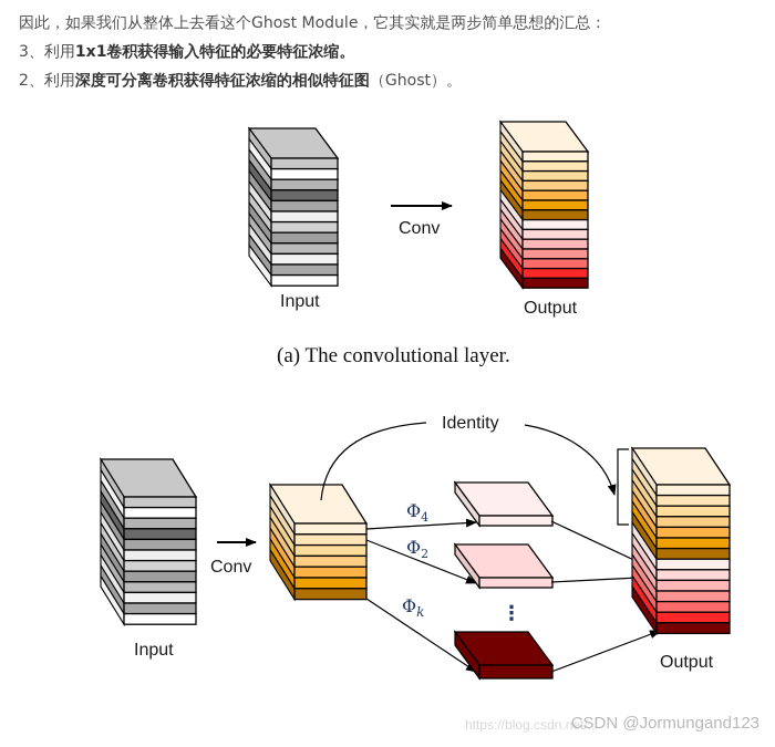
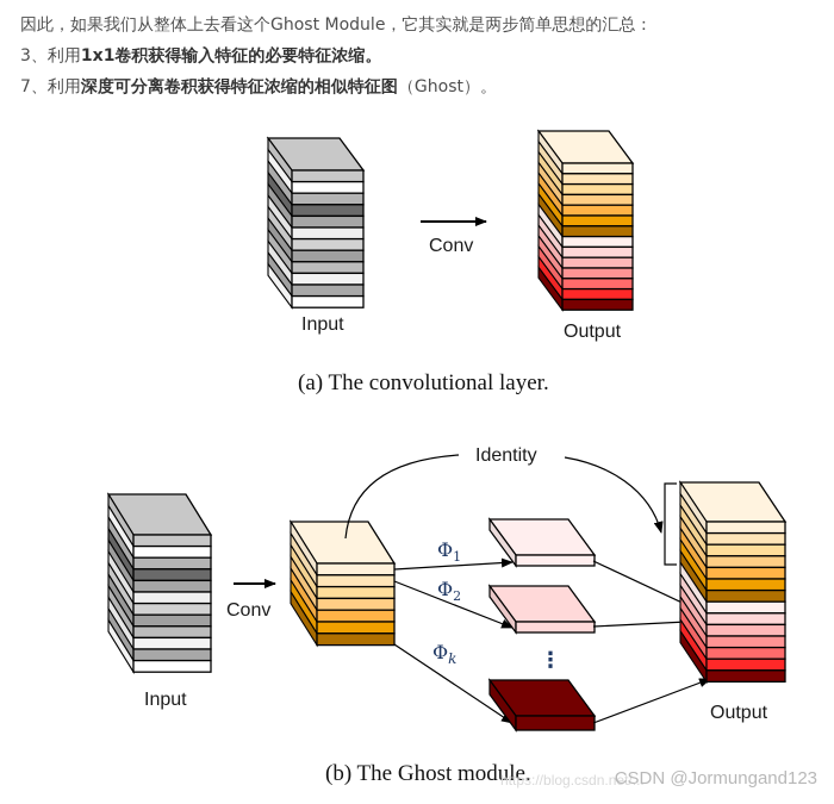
  因此，如果我们从整体上去看这个Ghost Module，它其实就是两步简单思想的汇总：
  3、利用1x1卷积获得输入特征的必要特征浓缩。
- 2、利用深度可分离卷积获得特征浓缩的相似特征图（Ghost）。
+ 7、利用深度可分离卷积获得特征浓缩的相似特征图（Ghost）。
  Input
  Conv
  Output
  (a) The convolutional layer.
  Input
  Conv
  Identity
- Φ4
+ Φ1
  Φ2
  Φk
  ⋮
  Output
+ (b) The Ghost module.
  https://blog.csdn.net/...
  CSDN @Jormungand123
